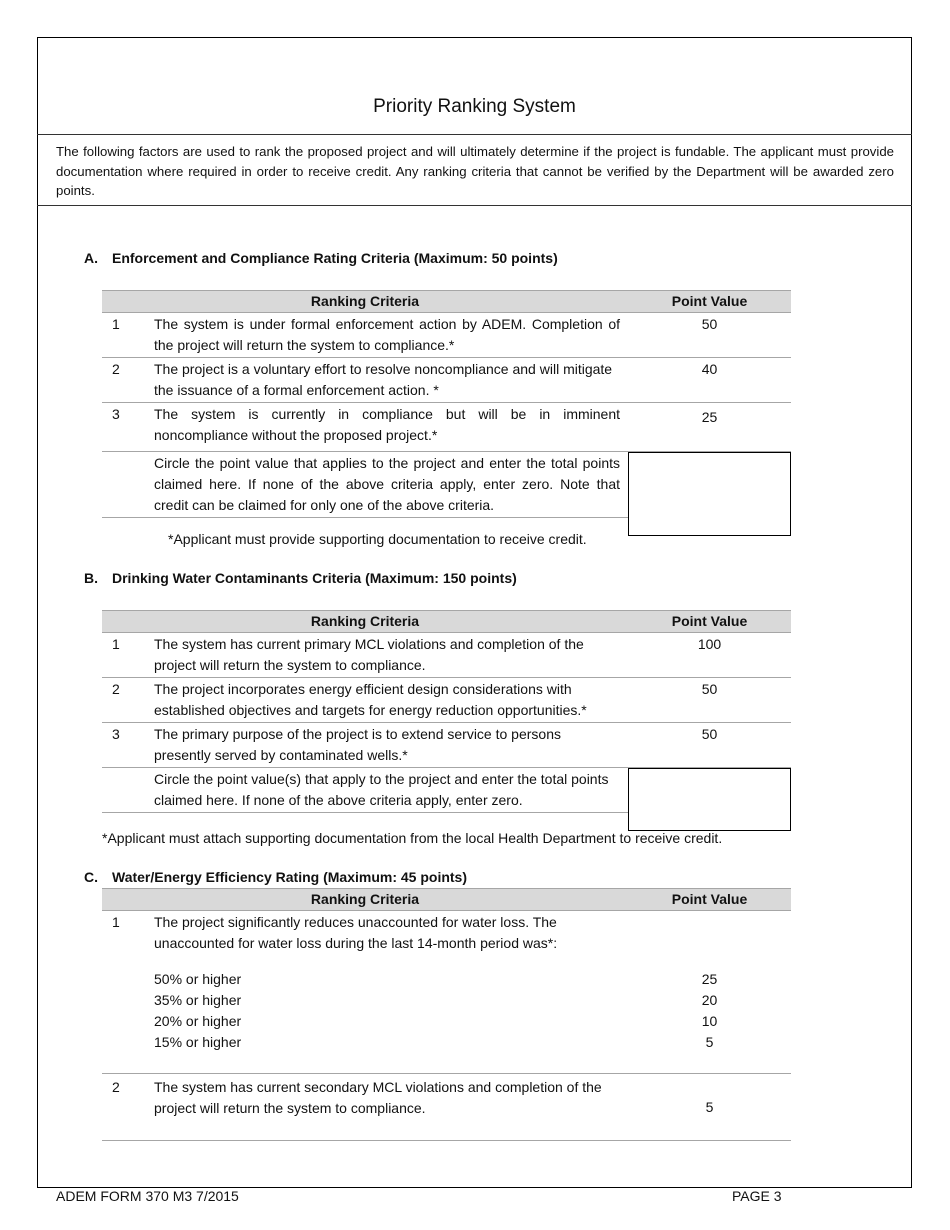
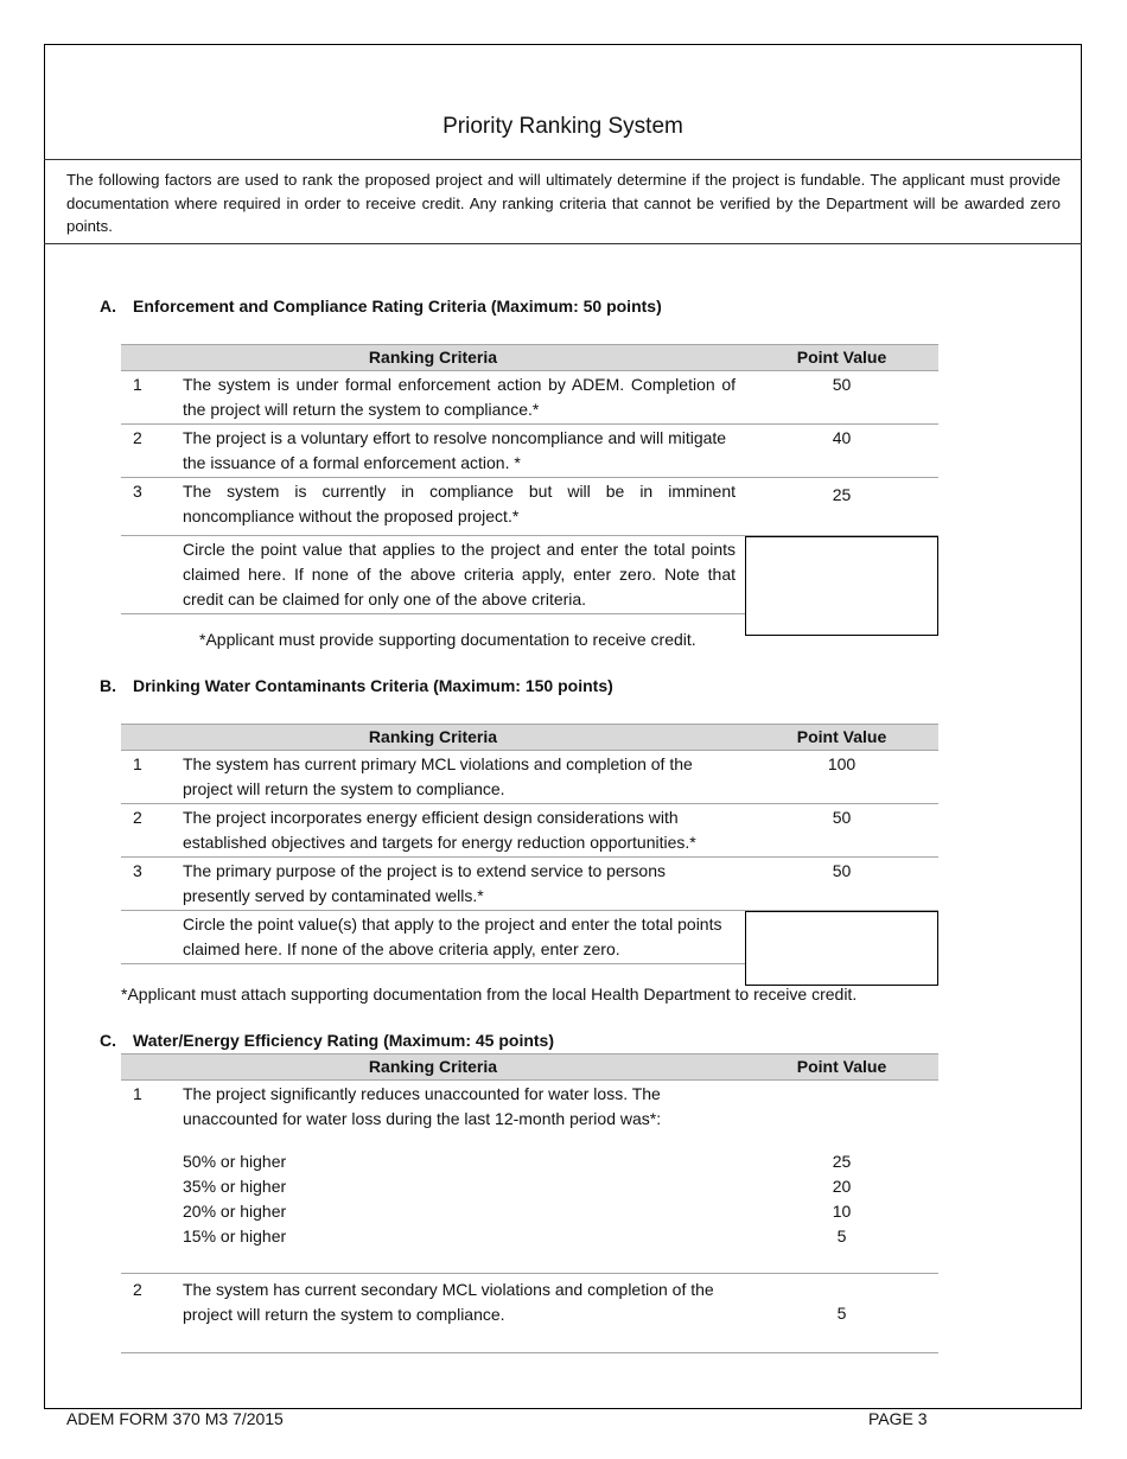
  Priority Ranking System
  The following factors are used to rank the proposed project and will ultimately determine if the project is fundable. The applicant must provide documentation where required in order to receive credit. Any ranking criteria that cannot be verified by the Department will be awarded zero points.
  A. Enforcement and Compliance Rating Criteria (Maximum: 50 points)
  Ranking Criteria
  Point Value
  1
  The system is under formal enforcement action by ADEM. Completion of the project will return the system to compliance.*
  50
  2
  The project is a voluntary effort to resolve noncompliance and will mitigate the issuance of a formal enforcement action. *
  40
  3
  The system is currently in compliance but will be in imminent noncompliance without the proposed project.*
  25
  Circle the point value that applies to the project and enter the total points claimed here. If none of the above criteria apply, enter zero. Note that credit can be claimed for only one of the above criteria.
  *Applicant must provide supporting documentation to receive credit.
  B. Drinking Water Contaminants Criteria (Maximum: 150 points)
  Ranking Criteria
  Point Value
  1
  The system has current primary MCL violations and completion of the project will return the system to compliance.
  100
  2
  The project incorporates energy efficient design considerations with established objectives and targets for energy reduction opportunities.*
  50
  3
  The primary purpose of the project is to extend service to persons presently served by contaminated wells.*
  50
  Circle the point value(s) that apply to the project and enter the total points claimed here. If none of the above criteria apply, enter zero.
  *Applicant must attach supporting documentation from the local Health Department to receive credit.
  C. Water/Energy Efficiency Rating (Maximum: 45 points)
  Ranking Criteria
  Point Value
  1
- The project significantly reduces unaccounted for water loss. The unaccounted for water loss during the last 14-month period was*:
+ The project significantly reduces unaccounted for water loss. The unaccounted for water loss during the last 12-month period was*:
  50% or higher
  25
  35% or higher
  20
  20% or higher
  10
  15% or higher
  5
  2
  The system has current secondary MCL violations and completion of the project will return the system to compliance.
  5
  ADEM FORM 370 M3 7/2015
  PAGE 3
